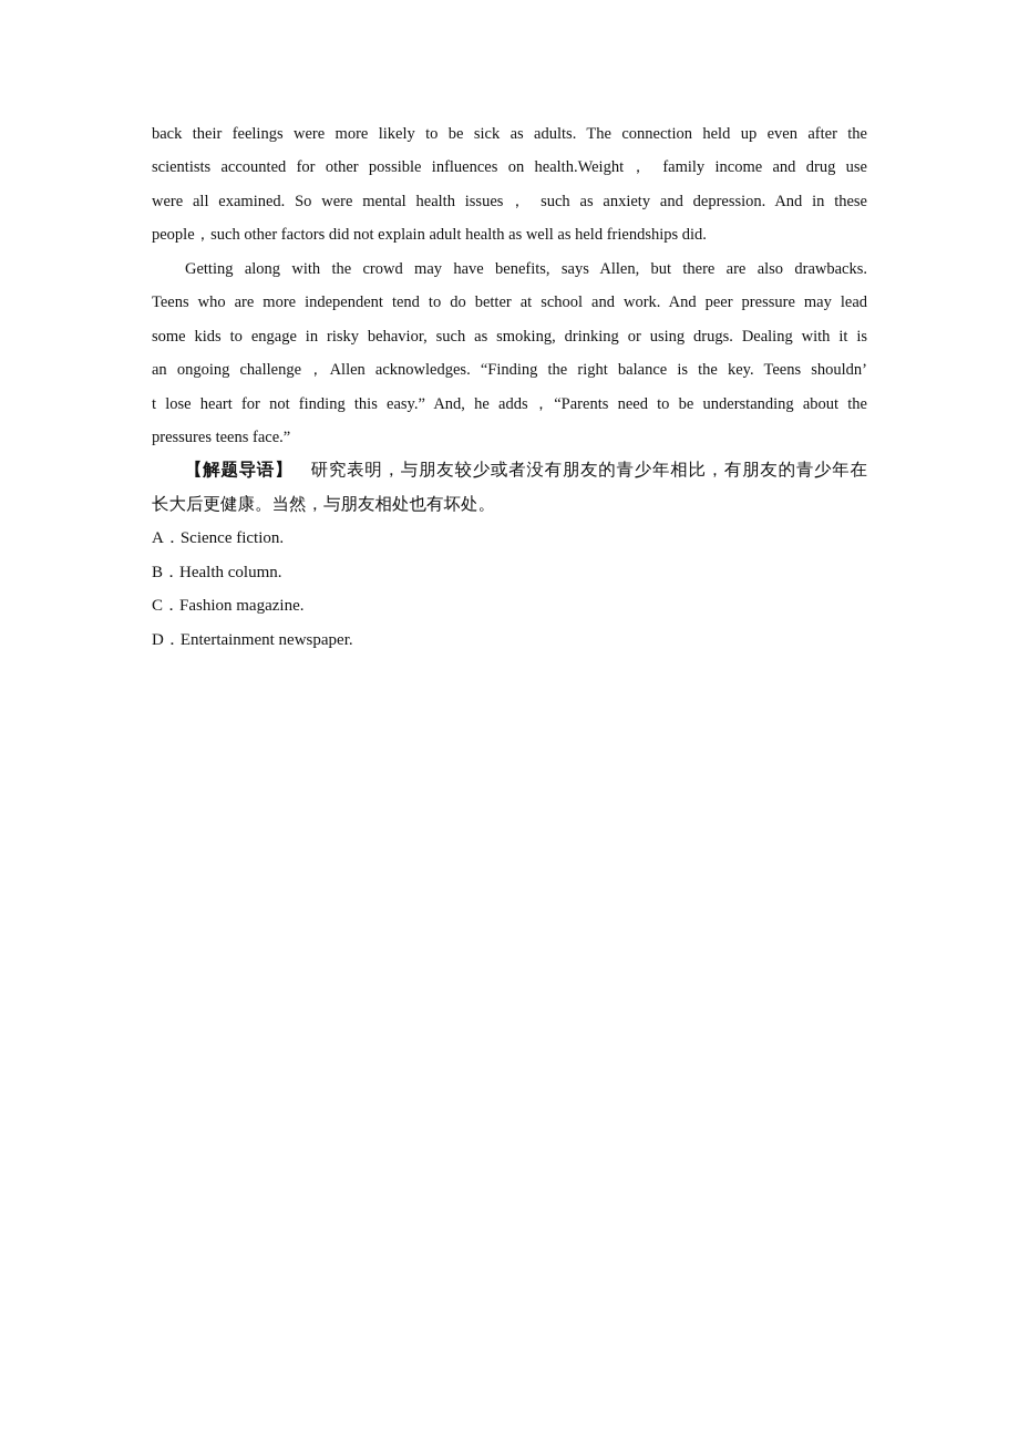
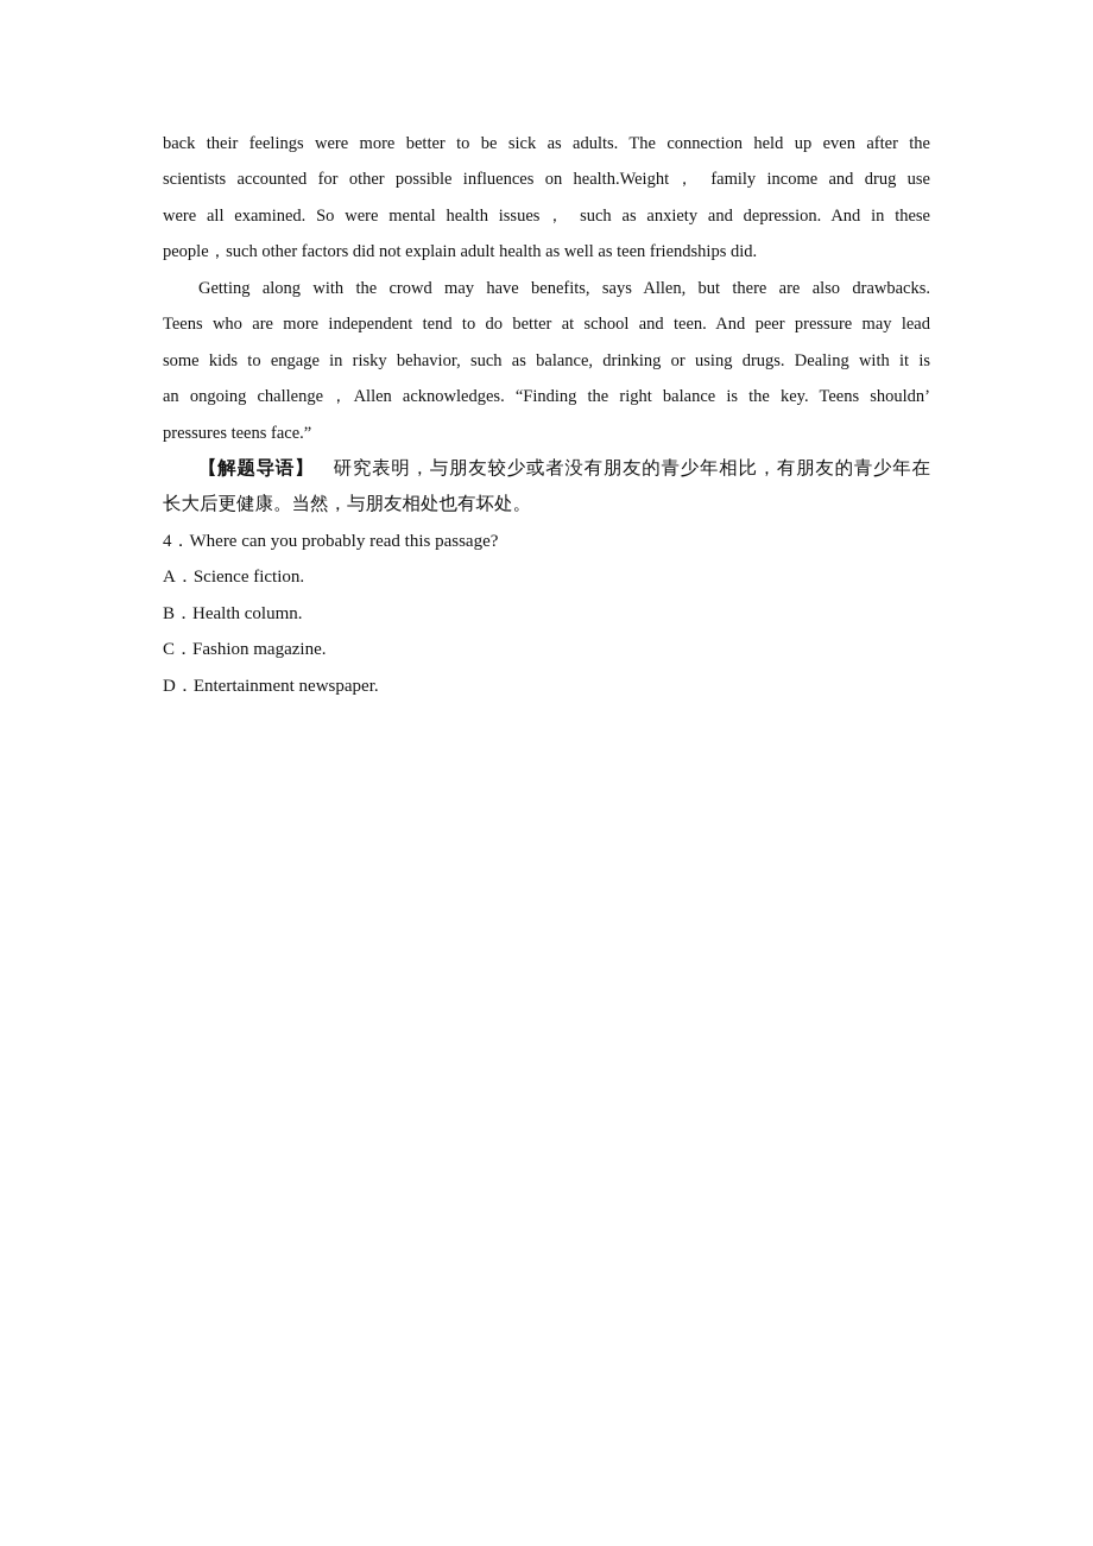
- back their feelings were more likely to be sick as adults. The connection held up even after the
+ back their feelings were more better to be sick as adults. The connection held up even after the
  scientists accounted for other possible influences on health.Weight， family income and drug use
  were all examined. So were mental health issues， such as anxiety and depression. And in these
- people，such other factors did not explain adult health as well as held friendships did.
+ people，such other factors did not explain adult health as well as teen friendships did.
  Getting along with the crowd may have benefits, says Allen, but there are also drawbacks.
- Teens who are more independent tend to do better at school and work. And peer pressure may lead
+ Teens who are more independent tend to do better at school and teen. And peer pressure may lead
- some kids to engage in risky behavior, such as smoking, drinking or using drugs. Dealing with it is
+ some kids to engage in risky behavior, such as balance, drinking or using drugs. Dealing with it is
  an ongoing challenge，Allen acknowledges. “Finding the right balance is the key. Teens shouldn’
- t lose heart for not finding this easy.” And, he adds，“Parents need to be understanding about the
  pressures teens face.”
  【解题导语】 研究表明，与朋友较少或者没有朋友的青少年相比，有朋友的青少年在
  长大后更健康。当然，与朋友相处也有坏处。
+ 4．Where can you probably read this passage?
  A．Science fiction.
  B．Health column.
  C．Fashion magazine.
  D．Entertainment newspaper.
